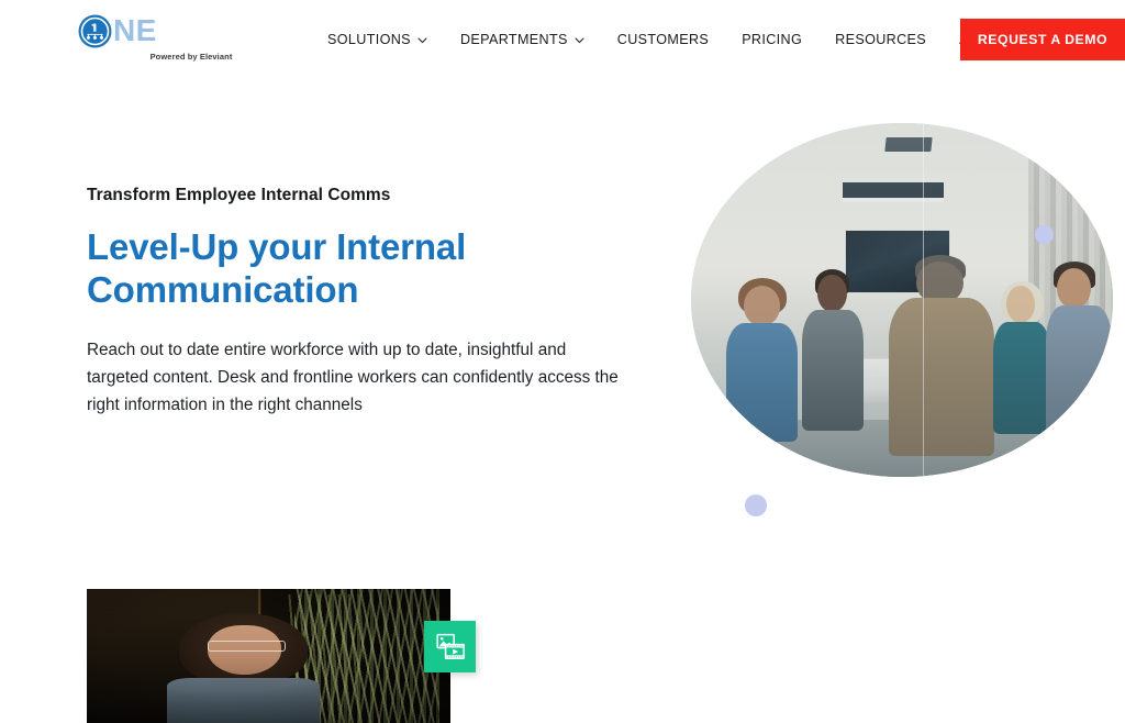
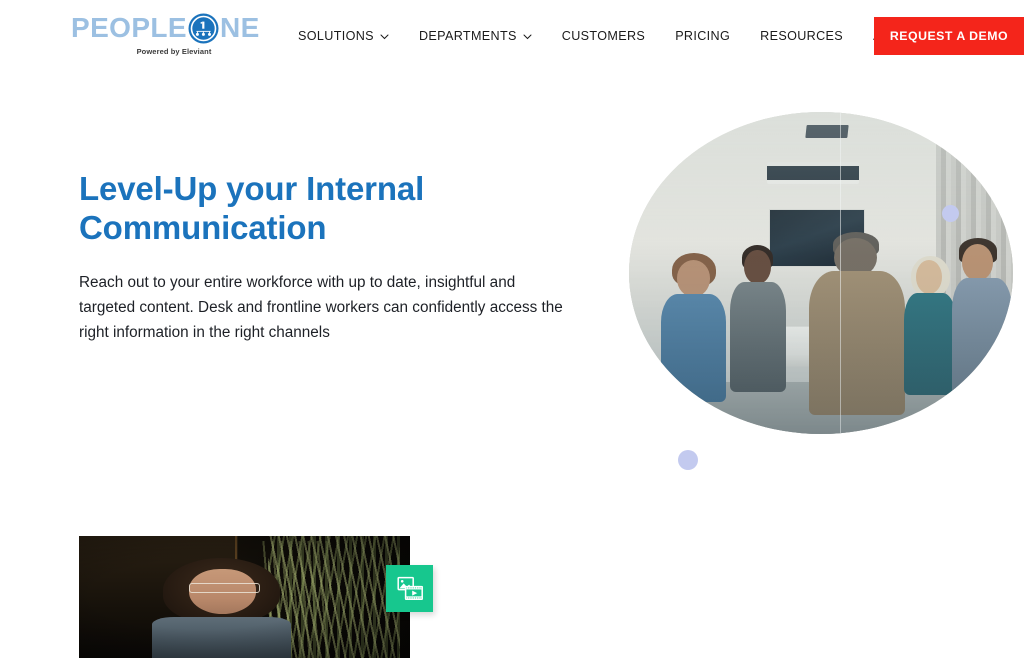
+ PEOPLE
  NE
  Powered by Eleviant
  SOLUTIONS
  DEPARTMENTS
  CUSTOMERS
  PRICING
  RESOURCES
  REQUEST A DEMO
- Transform Employee Internal Comms
  Level-Up your Internal Communication
- Reach out to date entire workforce with up to date, insightful and targeted content. Desk and frontline workers can confidently access the right information in the right channels
+ Reach out to your entire workforce with up to date, insightful and targeted content. Desk and frontline workers can confidently access the right information in the right channels
